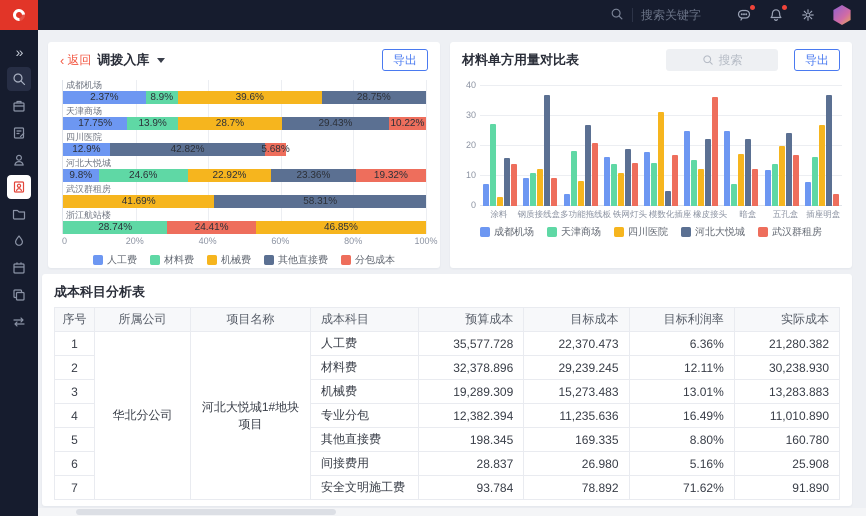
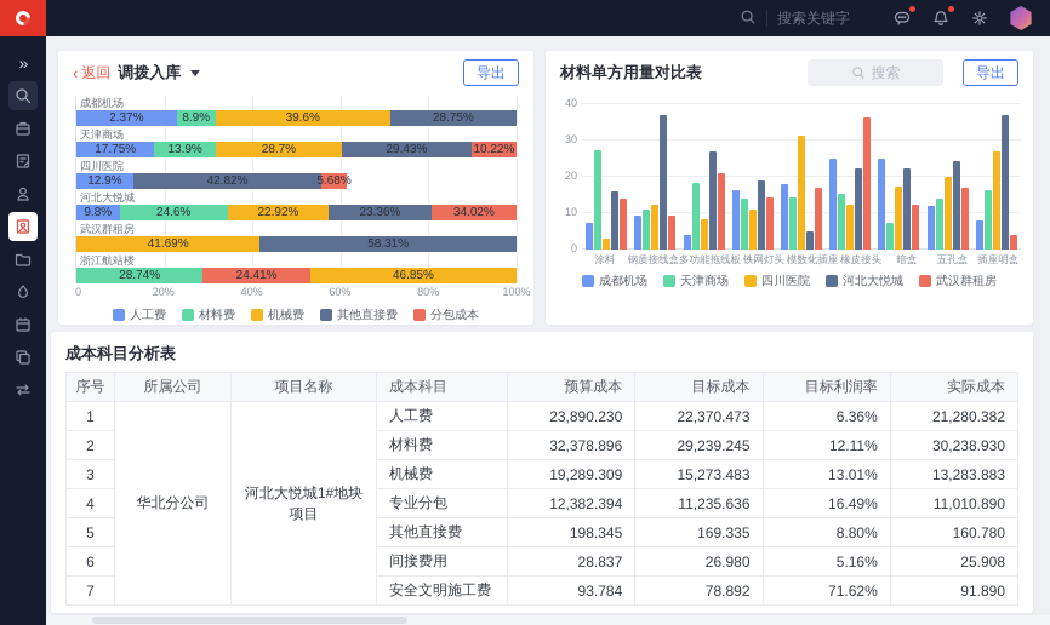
  搜索关键字
  »
  ‹
  返回
  调拨入库
  导出
  成都机场
  2.37%
  8.9%
  39.6%
  28.75%
  天津商场
  17.75%
  13.9%
  28.7%
  29.43%
  10.22%
  四川医院
  12.9%
  42.82%
  5.68%
  河北大悦城
  9.8%
  24.6%
  22.92%
  23.36%
- 19.32%
+ 34.02%
  武汉群租房
  41.69%
  58.31%
  浙江航站楼
  28.74%
  24.41%
  46.85%
  0
  20%
  40%
  60%
  80%
  100%
  人工费
  材料费
  机械费
  其他直接费
  分包成本
  材料单方用量对比表
  搜索
  导出
  0
  10
  20
  30
  40
  涂料
  钢质接线盒
  多功能拖线板
  铁网灯头
  模数化插座
  橡皮接头
  暗盒
  五孔盒
  插座明盒
  成都机场
  天津商场
  四川医院
  河北大悦城
  武汉群租房
  成本科目分析表
  序号	所属公司	项目名称	成本科目	预算成本	目标成本	目标利润率	实际成本
- 1	华北分公司	河北大悦城1#地块项目	人工费	35,577.728	22,370.473	6.36%	21,280.382
+ 1	华北分公司	河北大悦城1#地块项目	人工费	23,890.230	22,370.473	6.36%	21,280.382
  2	材料费	32,378.896	29,239.245	12.11%	30,238.930
  3	机械费	19,289.309	15,273.483	13.01%	13,283.883
  4	专业分包	12,382.394	11,235.636	16.49%	11,010.890
  5	其他直接费	198.345	169.335	8.80%	160.780
  6	间接费用	28.837	26.980	5.16%	25.908
  7	安全文明施工费	93.784	78.892	71.62%	91.890
